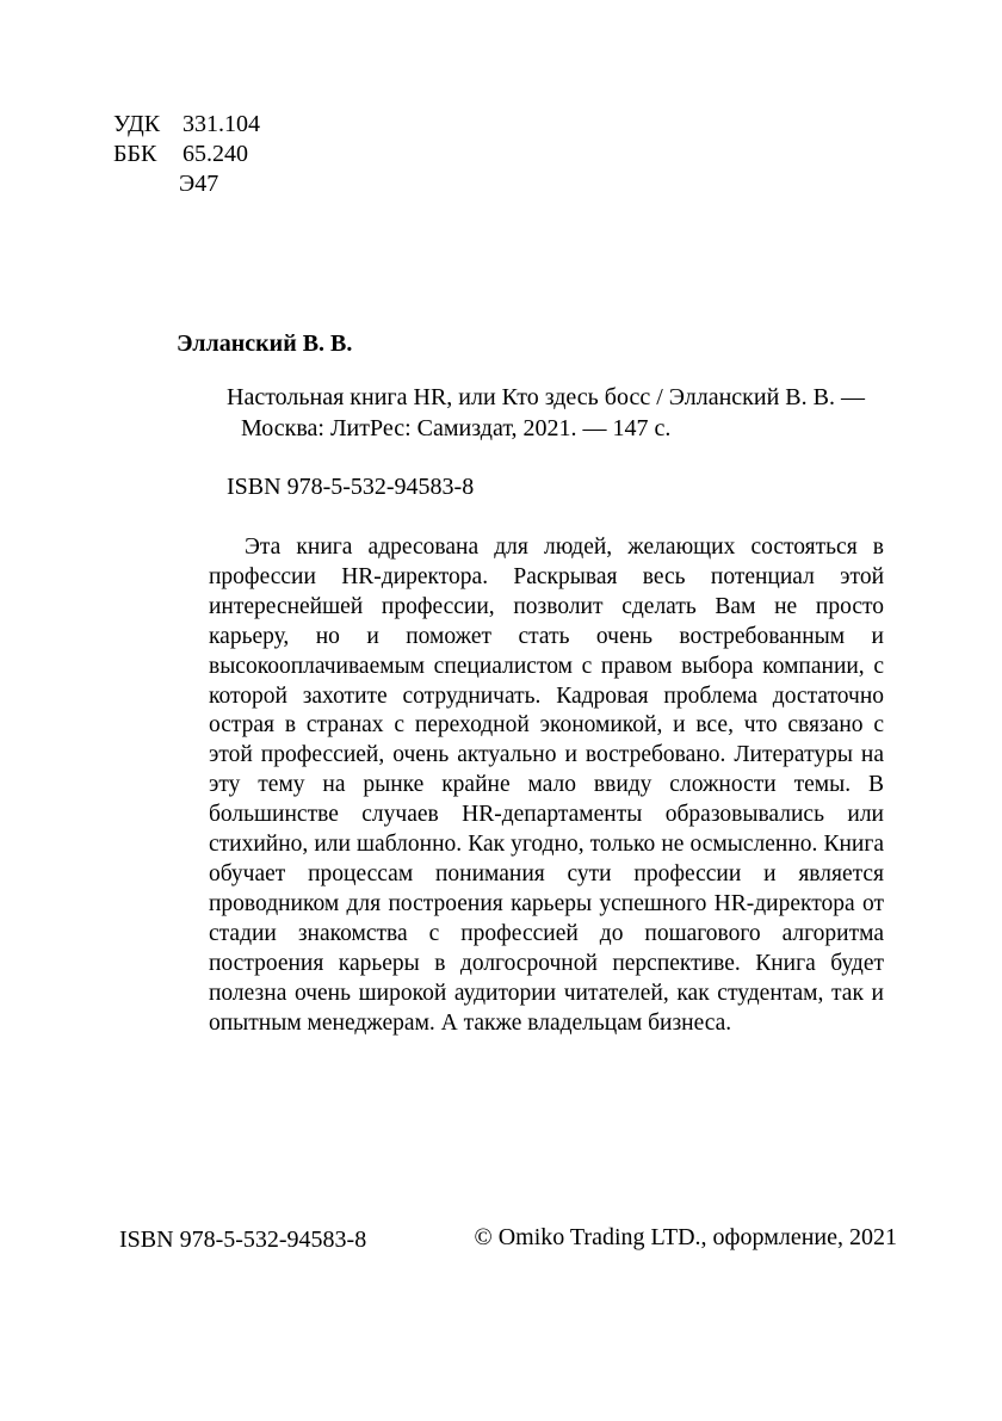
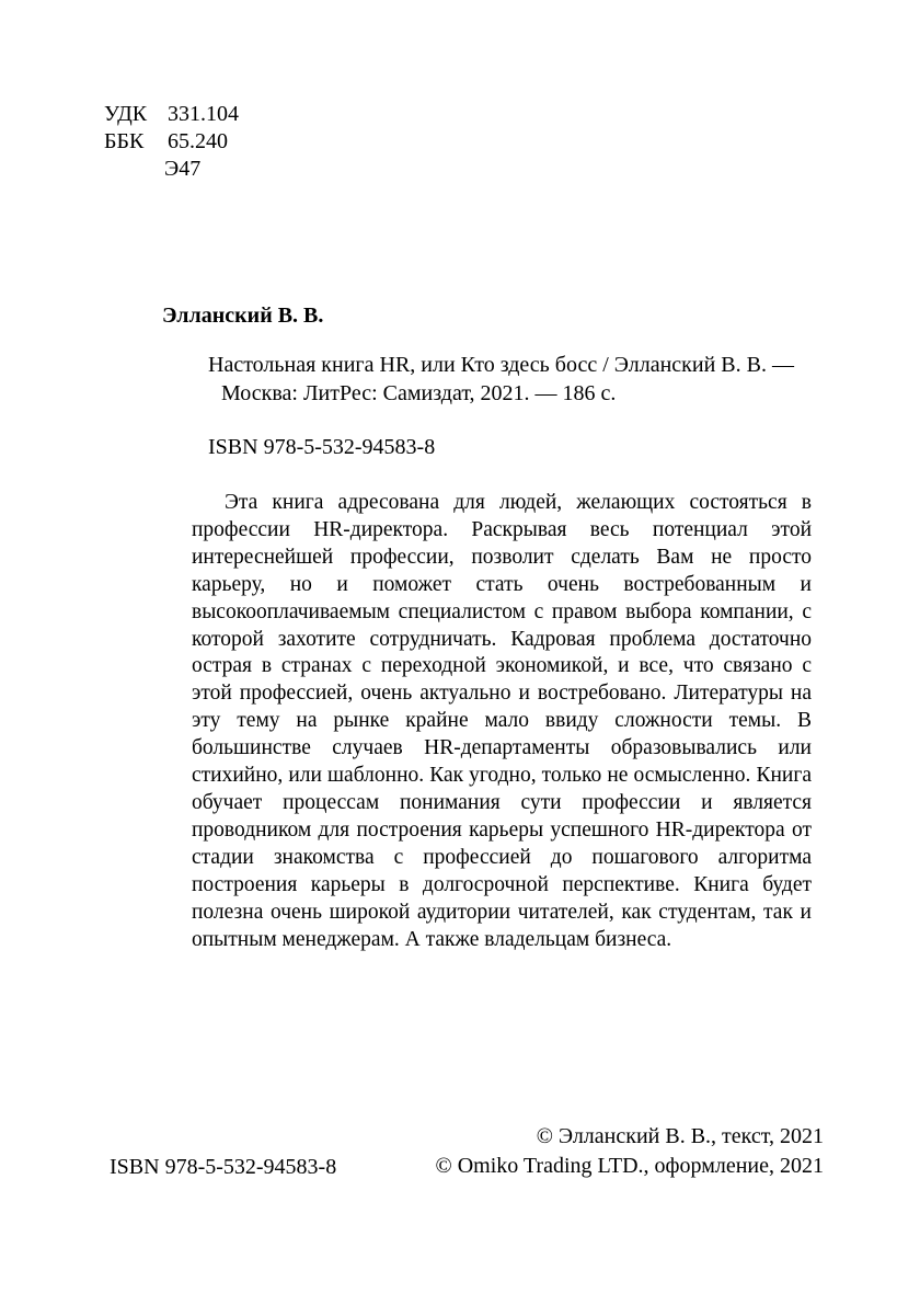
  УДК 331.104
  ББК 65.240
  Э47
  Элланский В. В.
  Настольная книга HR, или Кто здесь босс / Элланский В. В. —
- Москва: ЛитРес: Самиздат, 2021. — 147 с.
+ Москва: ЛитРес: Самиздат, 2021. — 186 с.
  ISBN 978-5-532-94583-8
  Эта книга адресована для людей, желающих состояться в профессии HR-директора. Раскрывая весь потенциал этой интереснейшей профессии, позволит сделать Вам не просто карьеру, но и поможет стать очень востребованным и высокооплачиваемым специалистом с правом выбора компании, с которой захотите сотрудничать. Кадровая проблема достаточно острая в странах с переходной экономикой, и все, что связано с этой профессией, очень актуально и востребовано. Литературы на эту тему на рынке крайне мало ввиду сложности темы. В большинстве случаев HR-департаменты образовывались или стихийно, или шаблонно. Как угодно, только не осмысленно. Книга обучает процессам понимания сути профессии и является проводником для построения карьеры успешного HR-директора от стадии знакомства с профессией до пошагового алгоритма построения карьеры в долгосрочной перспективе. Книга будет полезна очень широкой аудитории читателей, как студентам, так и опытным менеджерам. А также владельцам бизнеса.
  ISBN 978-5-532-94583-8
+ © Элланский В. В., текст, 2021
  © Omiko Trading LTD., оформление, 2021
